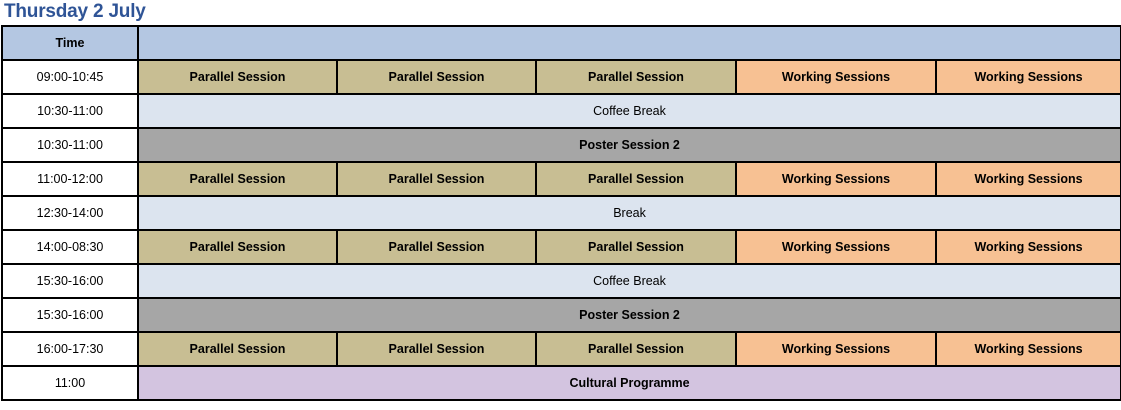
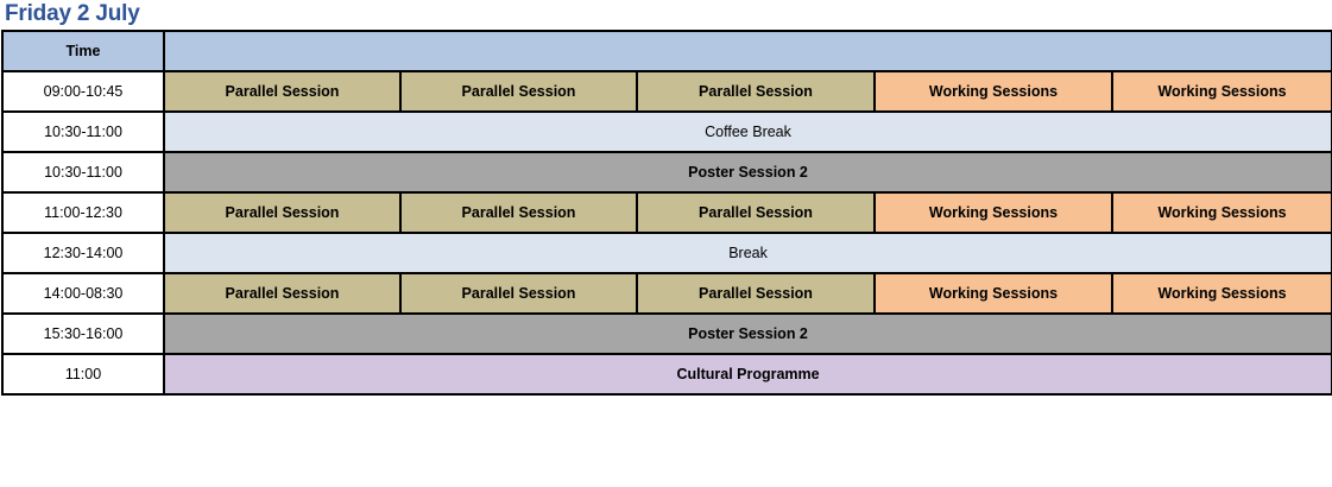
- Thursday 2 July
+ Friday 2 July
  Time
  09:00-10:45	Parallel Session	Parallel Session	Parallel Session	Working Sessions	Working Sessions
  10:30-11:00	Coffee Break
  10:30-11:00	Poster Session 2
- 11:00-12:00	Parallel Session	Parallel Session	Parallel Session	Working Sessions	Working Sessions
+ 11:00-12:30	Parallel Session	Parallel Session	Parallel Session	Working Sessions	Working Sessions
  12:30-14:00	Break
  14:00-08:30	Parallel Session	Parallel Session	Parallel Session	Working Sessions	Working Sessions
- 15:30-16:00	Coffee Break
  15:30-16:00	Poster Session 2
- 16:00-17:30	Parallel Session	Parallel Session	Parallel Session	Working Sessions	Working Sessions
  11:00	Cultural Programme
